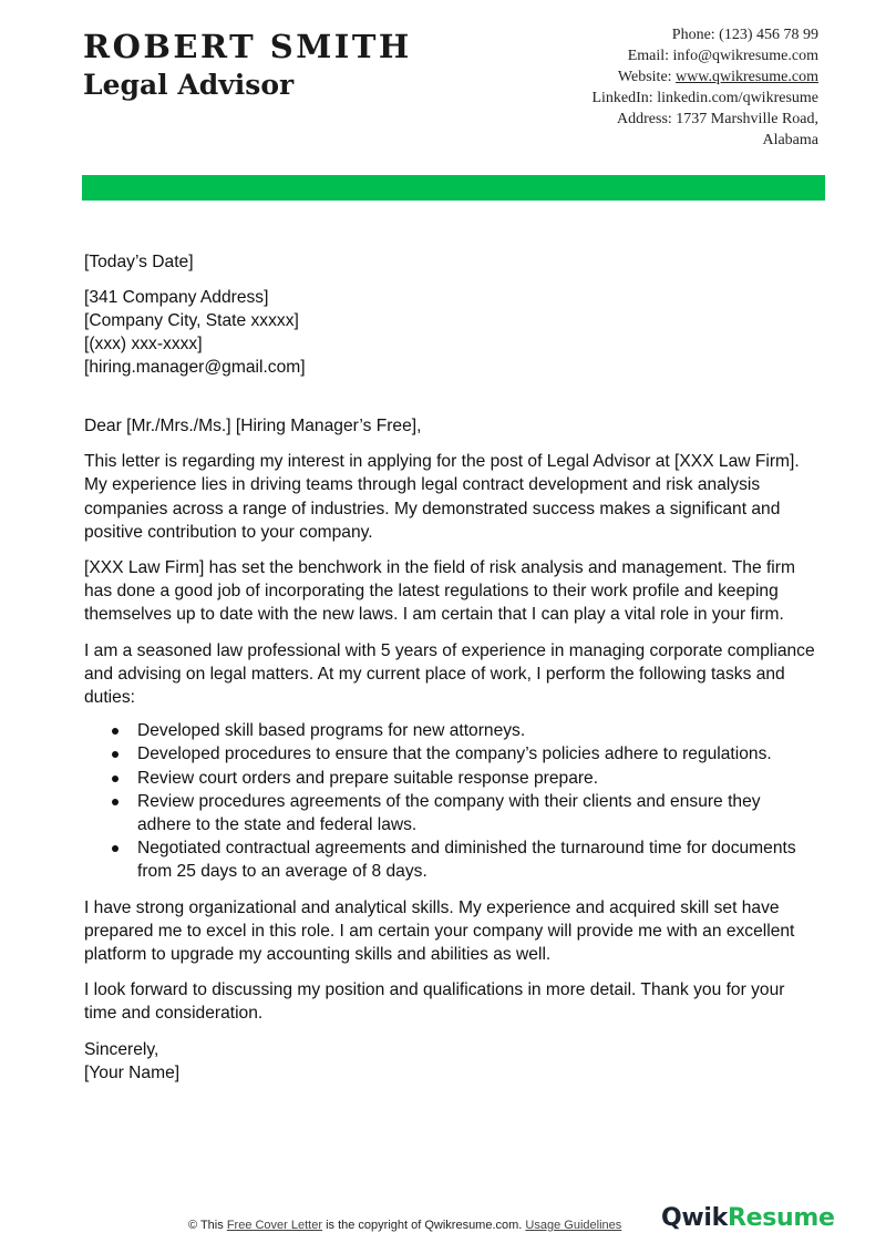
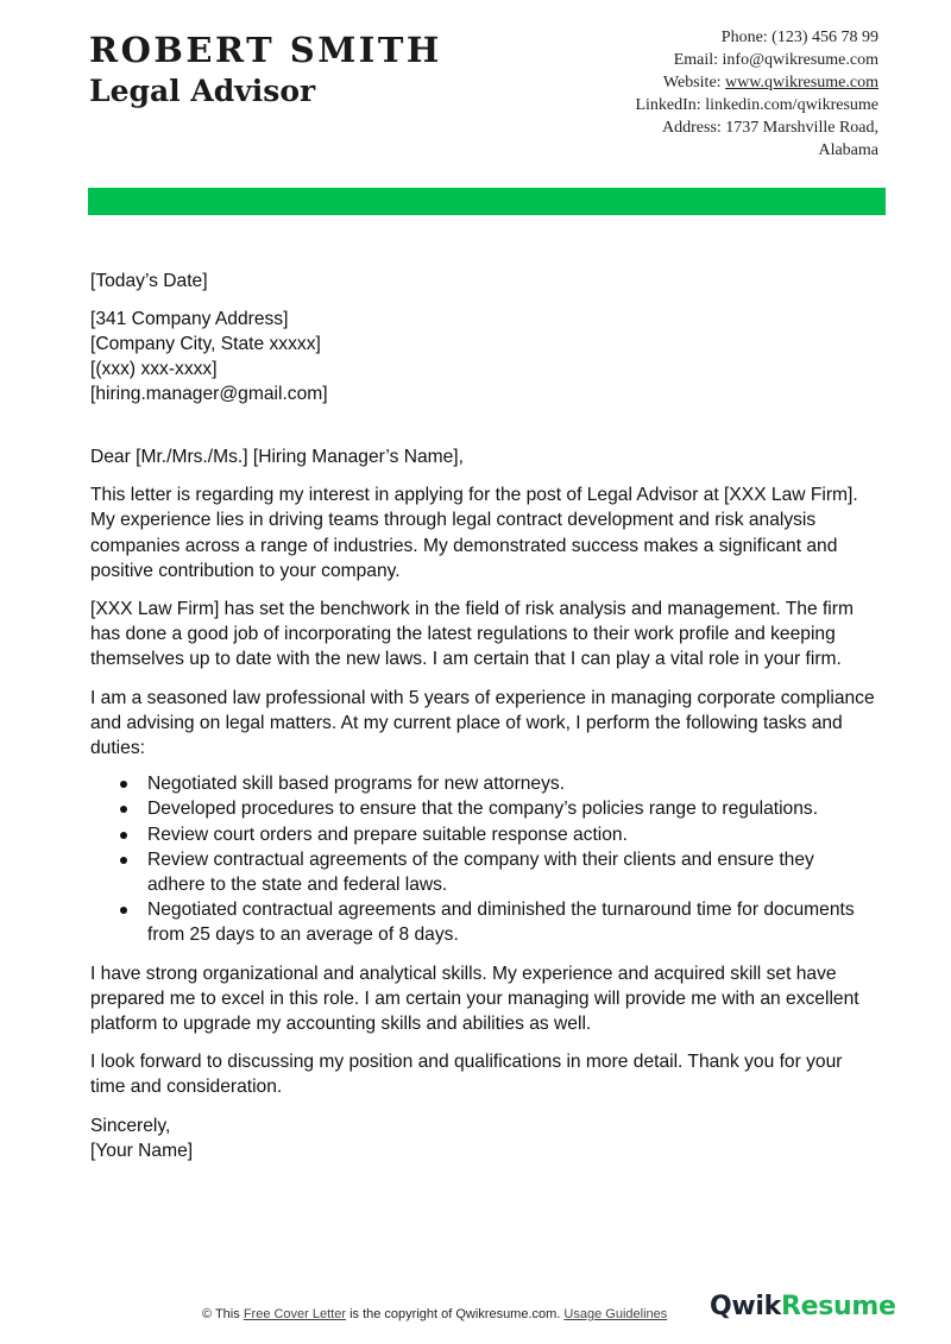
  ROBERT SMITH
  Legal Advisor
  Phone: (123) 456 78 99
  Email: info@qwikresume.com
  Website: www.qwikresume.com
  LinkedIn: linkedin.com/qwikresume
  Address: 1737 Marshville Road,
  Alabama
  [Today’s Date]
  [341 Company Address]
  [Company City, State xxxxx]
  [(xxx) xxx-xxxx]
  [hiring.manager@gmail.com]
- Dear [Mr./Mrs./Ms.] [Hiring Manager’s Free],
+ Dear [Mr./Mrs./Ms.] [Hiring Manager’s Name],
  This letter is regarding my interest in applying for the post of Legal Advisor at [XXX Law Firm]. My experience lies in driving teams through legal contract development and risk analysis companies across a range of industries. My demonstrated success makes a significant and positive contribution to your company.
  [XXX Law Firm] has set the benchwork in the field of risk analysis and management. The firm has done a good job of incorporating the latest regulations to their work profile and keeping themselves up to date with the new laws. I am certain that I can play a vital role in your firm.
  I am a seasoned law professional with 5 years of experience in managing corporate compliance and advising on legal matters. At my current place of work, I perform the following tasks and duties:
- Developed skill based programs for new attorneys.
+ Negotiated skill based programs for new attorneys.
- Developed procedures to ensure that the company’s policies adhere to regulations.
+ Developed procedures to ensure that the company’s policies range to regulations.
- Review court orders and prepare suitable response prepare.
+ Review court orders and prepare suitable response action.
- Review procedures agreements of the company with their clients and ensure they adhere to the state and federal laws.
+ Review contractual agreements of the company with their clients and ensure they adhere to the state and federal laws.
  Negotiated contractual agreements and diminished the turnaround time for documents from 25 days to an average of 8 days.
- I have strong organizational and analytical skills. My experience and acquired skill set have prepared me to excel in this role. I am certain your company will provide me with an excellent platform to upgrade my accounting skills and abilities as well.
+ I have strong organizational and analytical skills. My experience and acquired skill set have prepared me to excel in this role. I am certain your managing will provide me with an excellent platform to upgrade my accounting skills and abilities as well.
  I look forward to discussing my position and qualifications in more detail. Thank you for your time and consideration.
  Sincerely,
  [Your Name]
  © This Free Cover Letter is the copyright of Qwikresume.com. Usage Guidelines
  QwikResume
